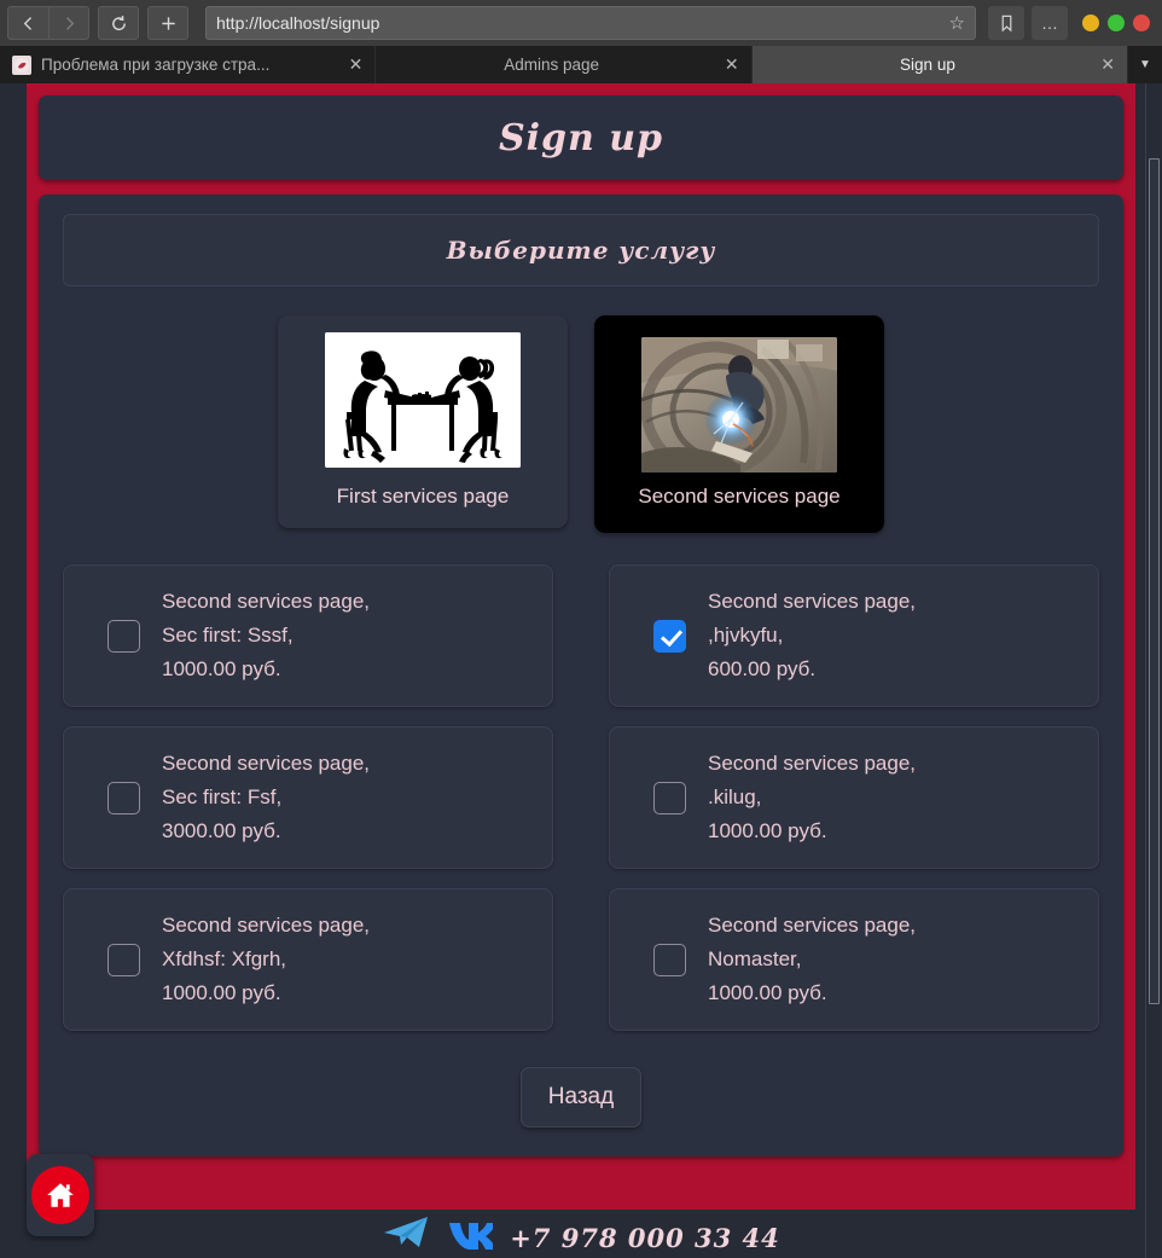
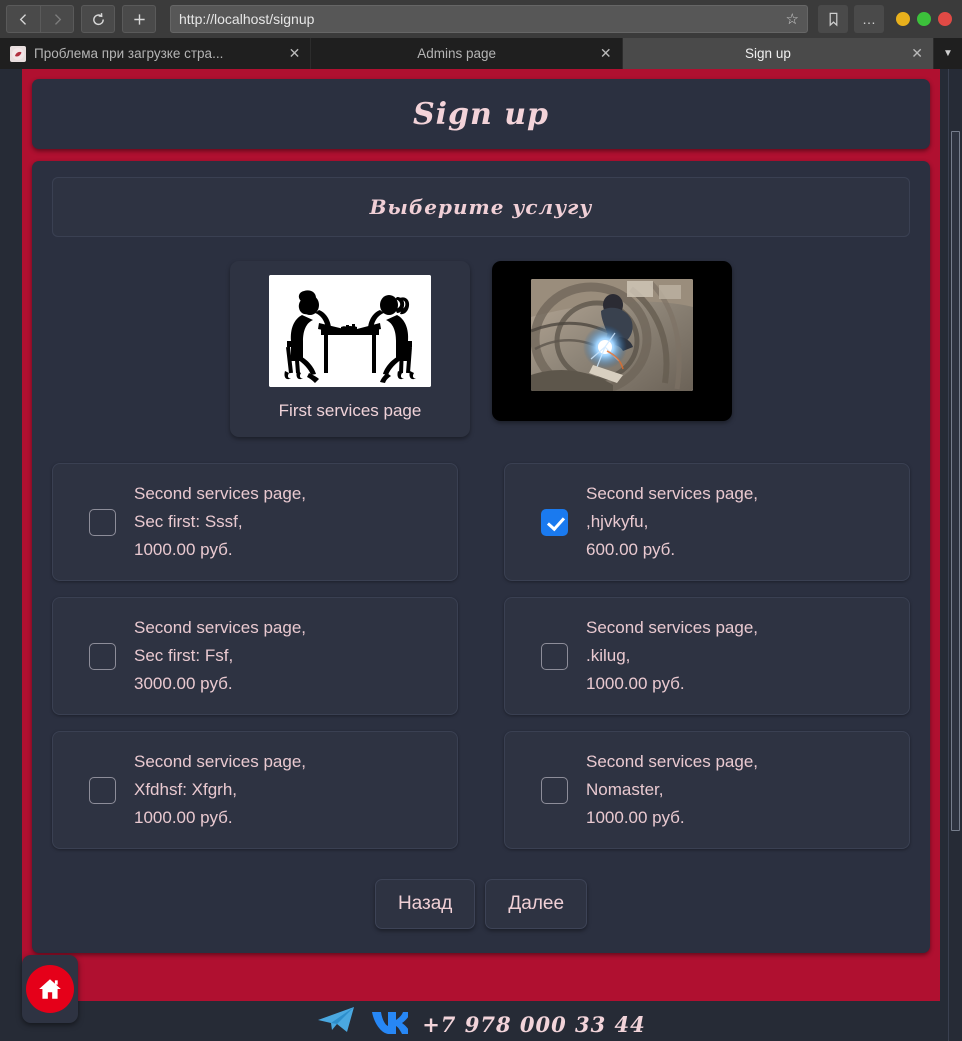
  http://localhost/signup
  ☆
  …
  Проблема при загрузке стра...
  ✕
  Admins page
  ✕
  Sign up
  ✕
  ▼
  Sign up
  Выберите услугу
  First services page
- Second services page
  Second services page,
  Sec first: Sssf,
  1000.00 руб.
  Second services page,
  ,hjvkyfu,
  600.00 руб.
  Second services page,
  Sec first: Fsf,
  3000.00 руб.
  Second services page,
  .kilug,
  1000.00 руб.
  Second services page,
  Xfdhsf: Xfgrh,
  1000.00 руб.
  Second services page,
  Nomaster,
  1000.00 руб.
  Назад
+ Далее
  +7 978 000 33 44
